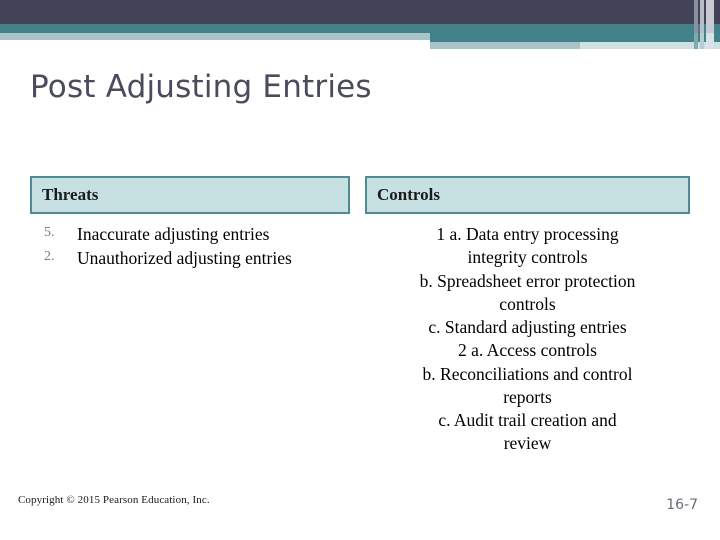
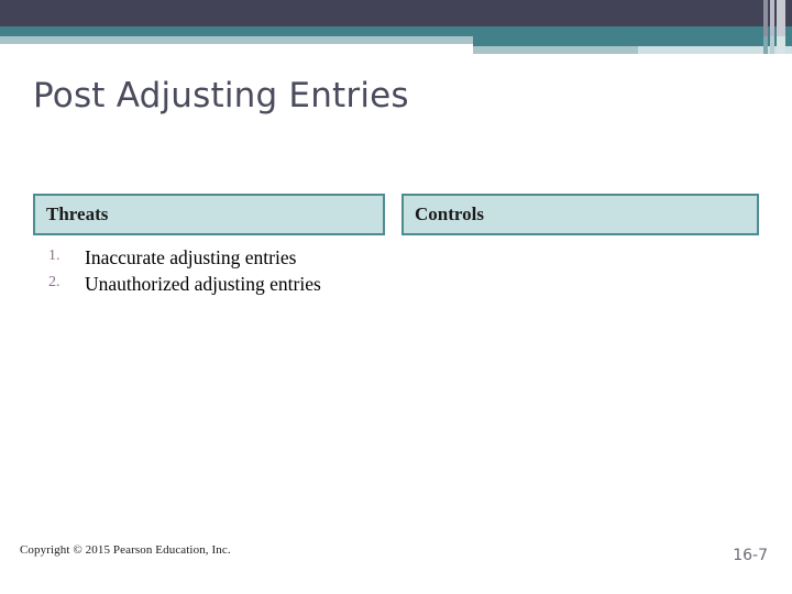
  Post Adjusting Entries
  Threats
- 5.
+ 1.
  Inaccurate adjusting entries
  2.
  Unauthorized adjusting entries
  Controls
- 1 a. Data entry processing
- integrity controls
- b. Spreadsheet error protection
- controls
- c. Standard adjusting entries
- 2 a. Access controls
- b. Reconciliations and control
- reports
- c. Audit trail creation and
- review
  Copyright © 2015 Pearson Education, Inc.
  16-7
